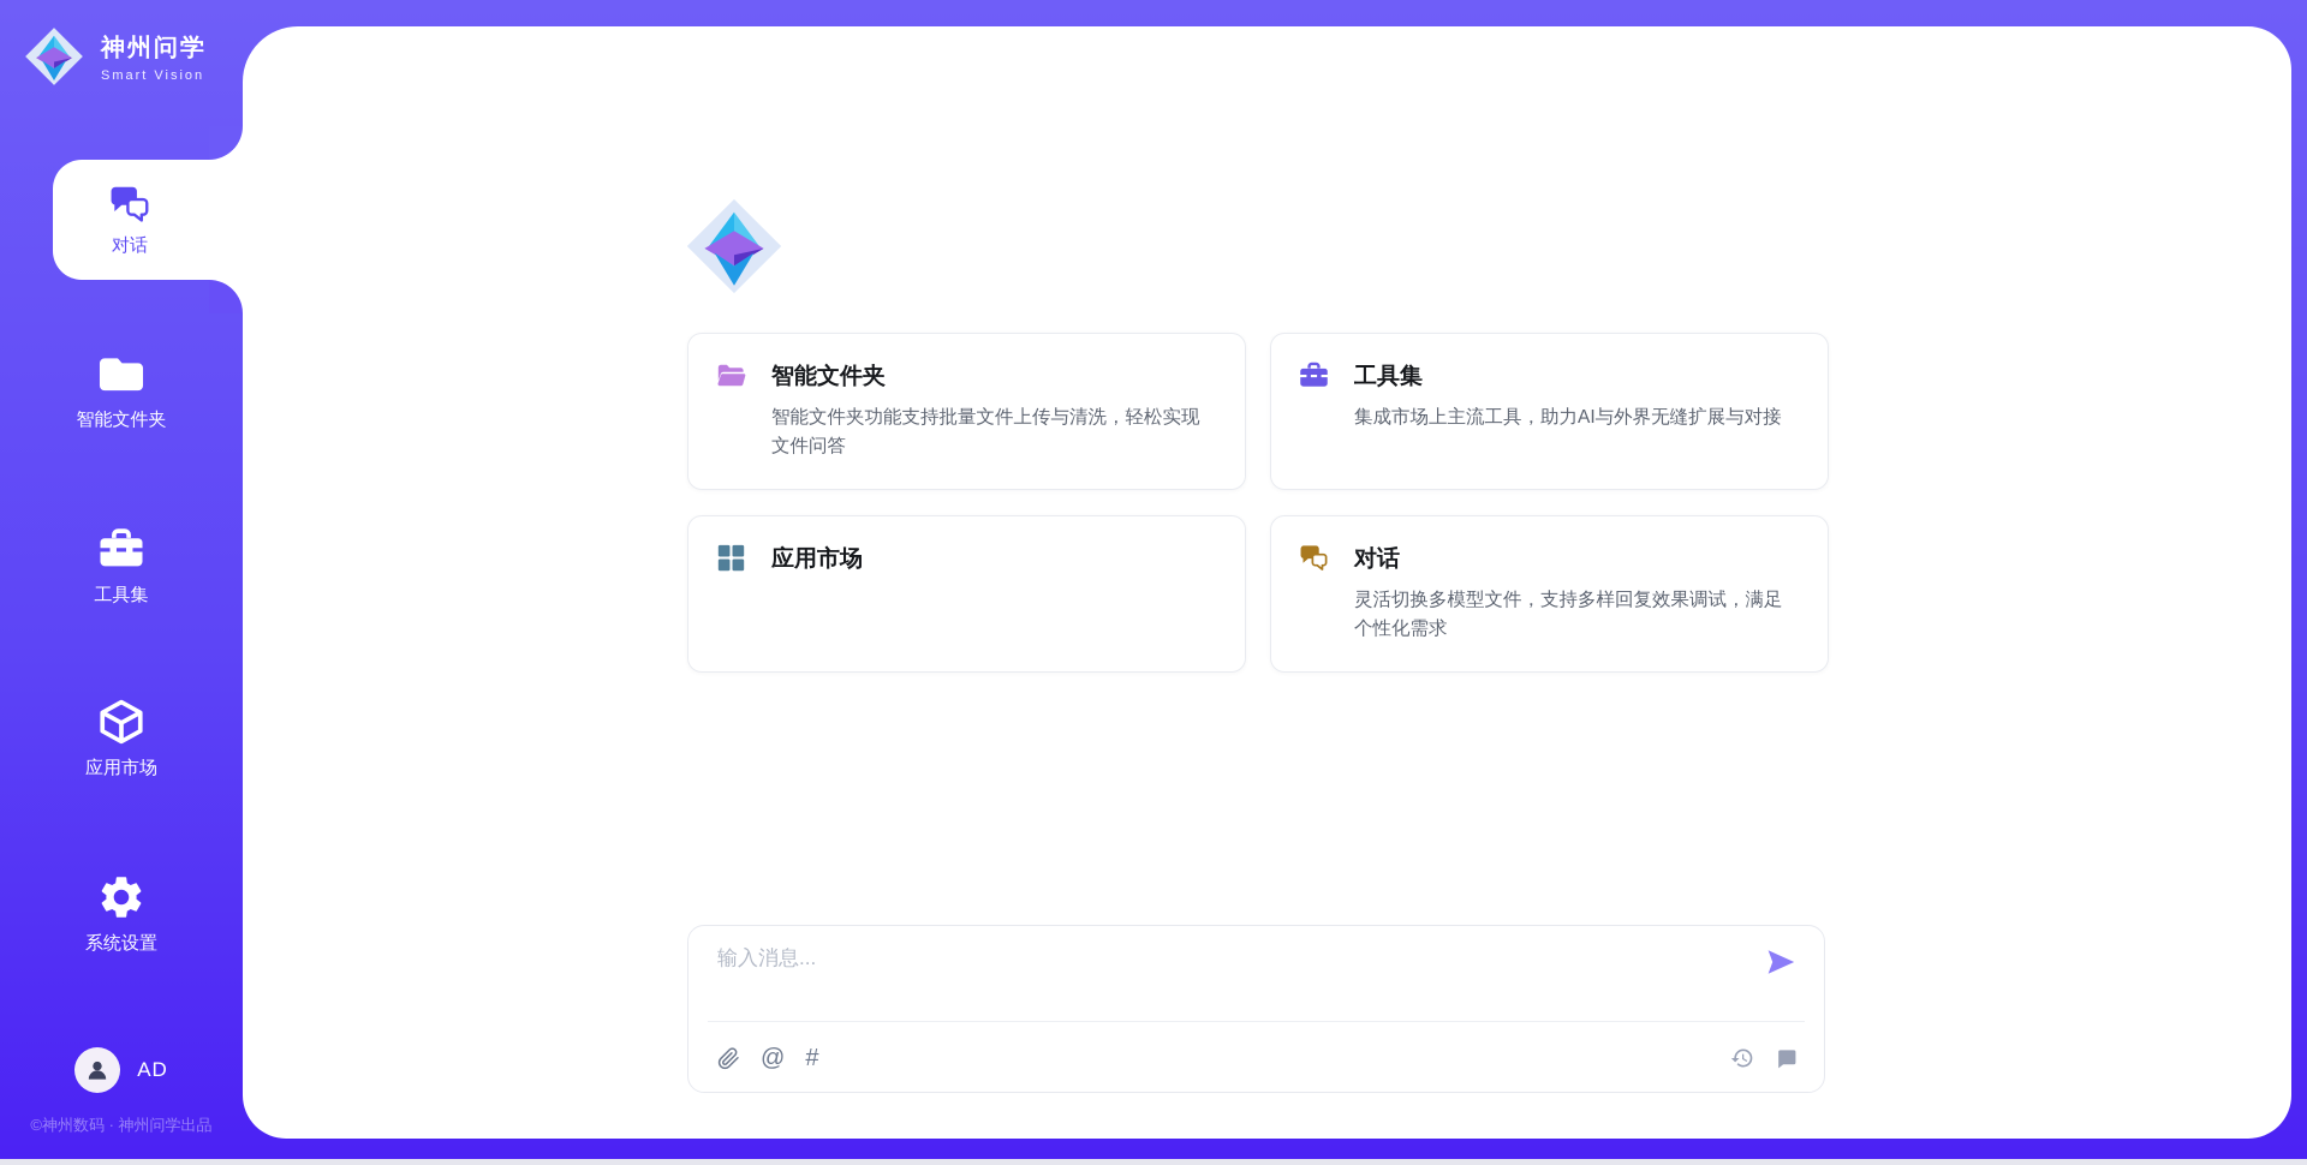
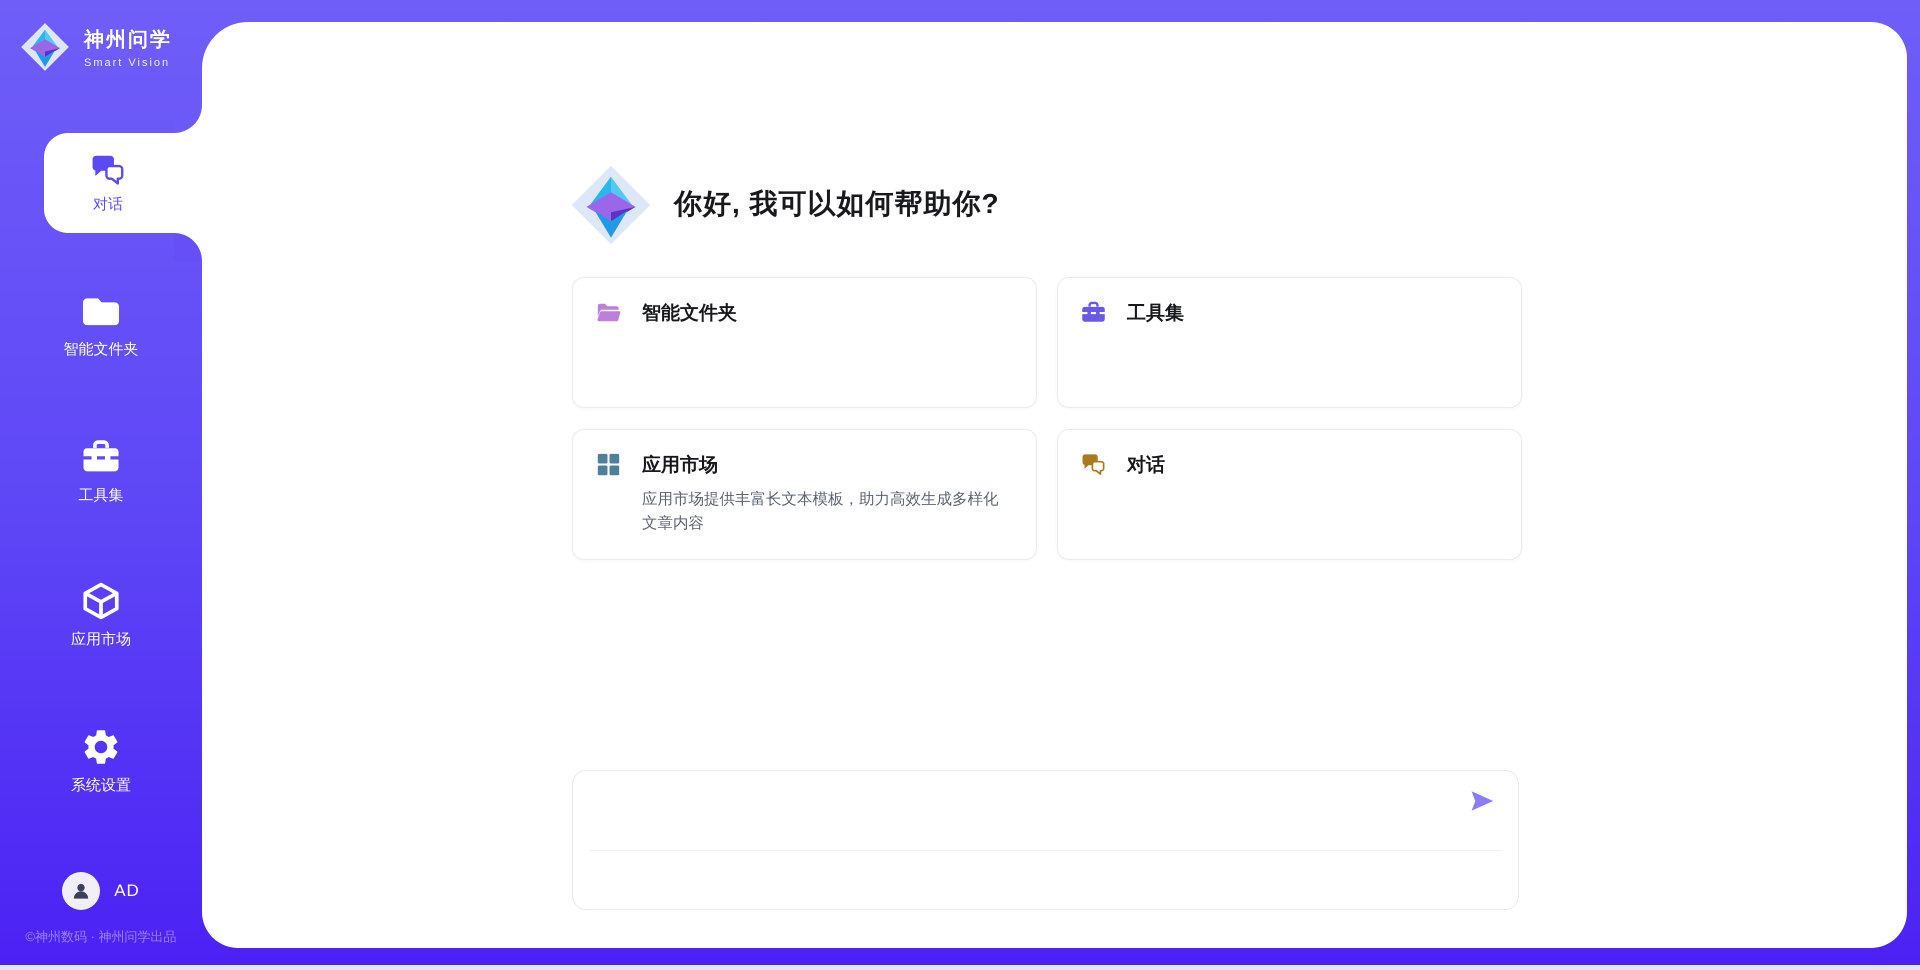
  神州问学
  Smart Vision
  对话
  智能文件夹
  工具集
  应用市场
  系统设置
  AD
  ©神州数码 · 神州问学出品
+ 你好, 我可以如何帮助你?
  智能文件夹
- 智能文件夹功能支持批量文件上传与清洗，轻松实现文件问答
  工具集
- 集成市场上主流工具，助力AI与外界无缝扩展与对接
  应用市场
+ 应用市场提供丰富长文本模板，助力高效生成多样化文章内容
  对话
- 灵活切换多模型文件，支持多样回复效果调试，满足个性化需求
- 输入消息...
- @
- #
